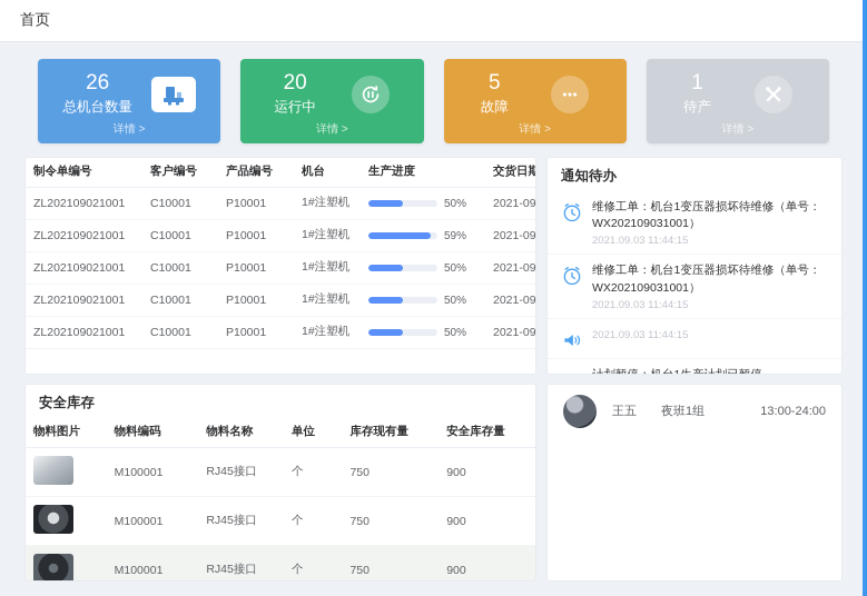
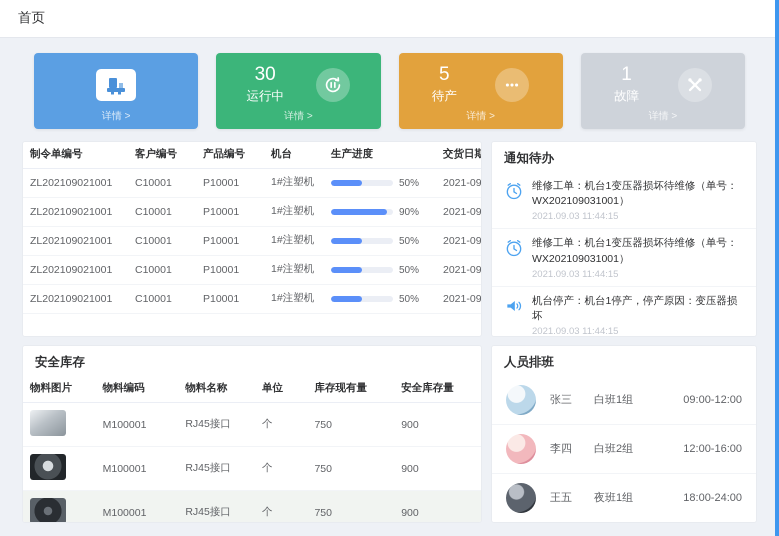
  首页
- 26
- 总机台数量
  详情 >
- 20
+ 30
  运行中
  详情 >
  5
- 故障
+ 待产
  详情 >
  1
- 待产
+ 故障
  详情 >
  制令单编号	客户编号	产品编号	机台	生产进度	交货日期
  ZL202109021001	C10001	P10001	1#注塑机	50%	2021-09
- ZL202109021001	C10001	P10001	1#注塑机	59%	2021-09
+ ZL202109021001	C10001	P10001	1#注塑机	90%	2021-09
  ZL202109021001	C10001	P10001	1#注塑机	50%	2021-09
  ZL202109021001	C10001	P10001	1#注塑机	50%	2021-09
  ZL202109021001	C10001	P10001	1#注塑机	50%	2021-09
  通知待办
  维修工单：机台1变压器损坏待维修（单号：WX202109031001）
  2021.09.03 11:44:15
  维修工单：机台1变压器损坏待维修（单号：WX202109031001）
  2021.09.03 11:44:15
+ 机台停产：机台1停产，停产原因：变压器损坏
  2021.09.03 11:44:15
  安全库存
  物料图片	物料编码	物料名称	单位	库存现有量	安全库存量
  	M100001	RJ45接口	个	750	900
  	M100001	RJ45接口	个	750	900
  	M100001	RJ45接口	个	750	900
+ 人员排班
+ 张三
+ 白班1组
+ 09:00-12:00
+ 李四
+ 白班2组
+ 12:00-16:00
  王五
  夜班1组
- 13:00-24:00
+ 18:00-24:00
